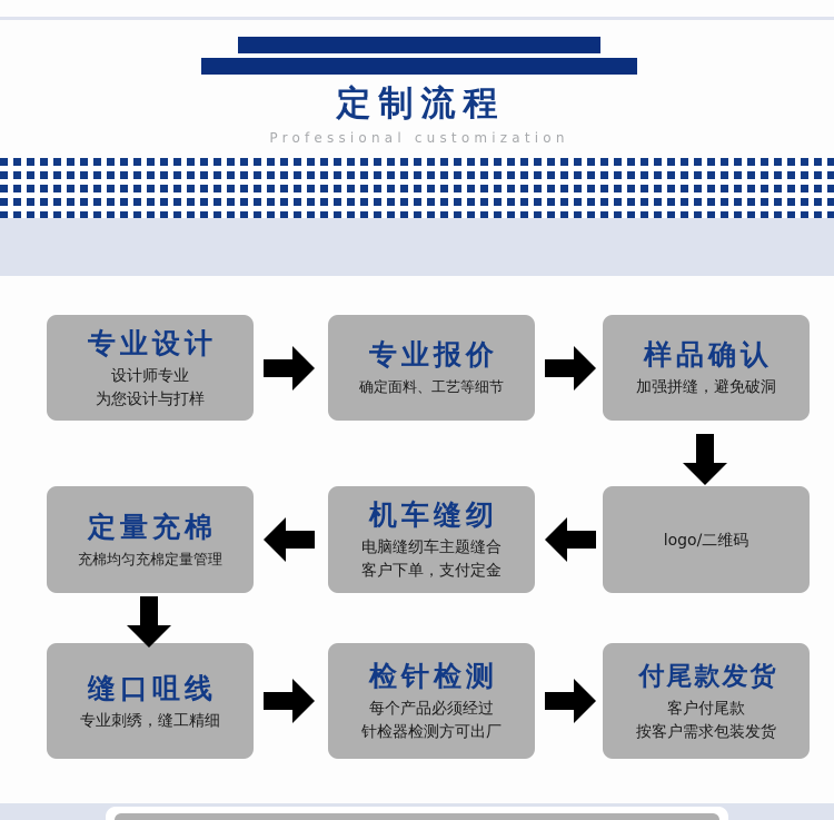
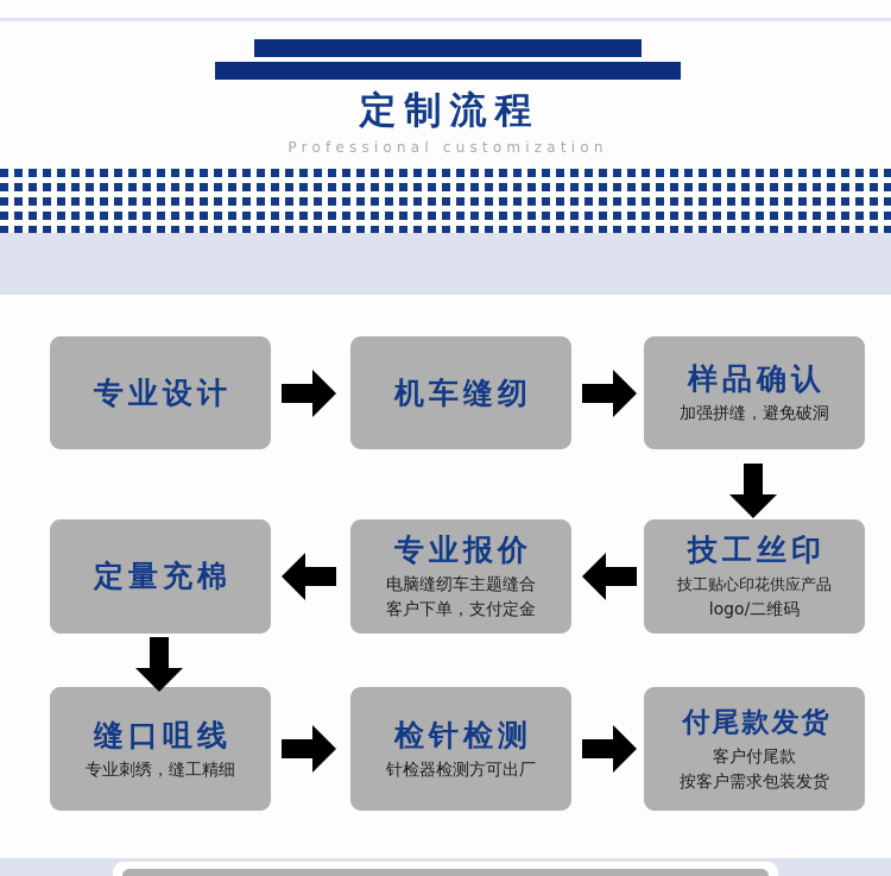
  定制流程
  Professional customization
  专业设计
- 设计师专业
- 为您设计与打样
- 专业报价
+ 机车缝纫
- 确定面料、工艺等细节
  样品确认
  加强拼缝，避免破洞
+ 技工丝印
+ 技工贴心印花供应产品
  logo/二维码
- 机车缝纫
+ 专业报价
  电脑缝纫车主题缝合
  客户下单，支付定金
  定量充棉
- 充棉均匀充棉定量管理
  缝口咀线
  专业刺绣，缝工精细
  检针检测
- 每个产品必须经过
  针检器检测方可出厂
  付尾款发货
  客户付尾款
  按客户需求包装发货
